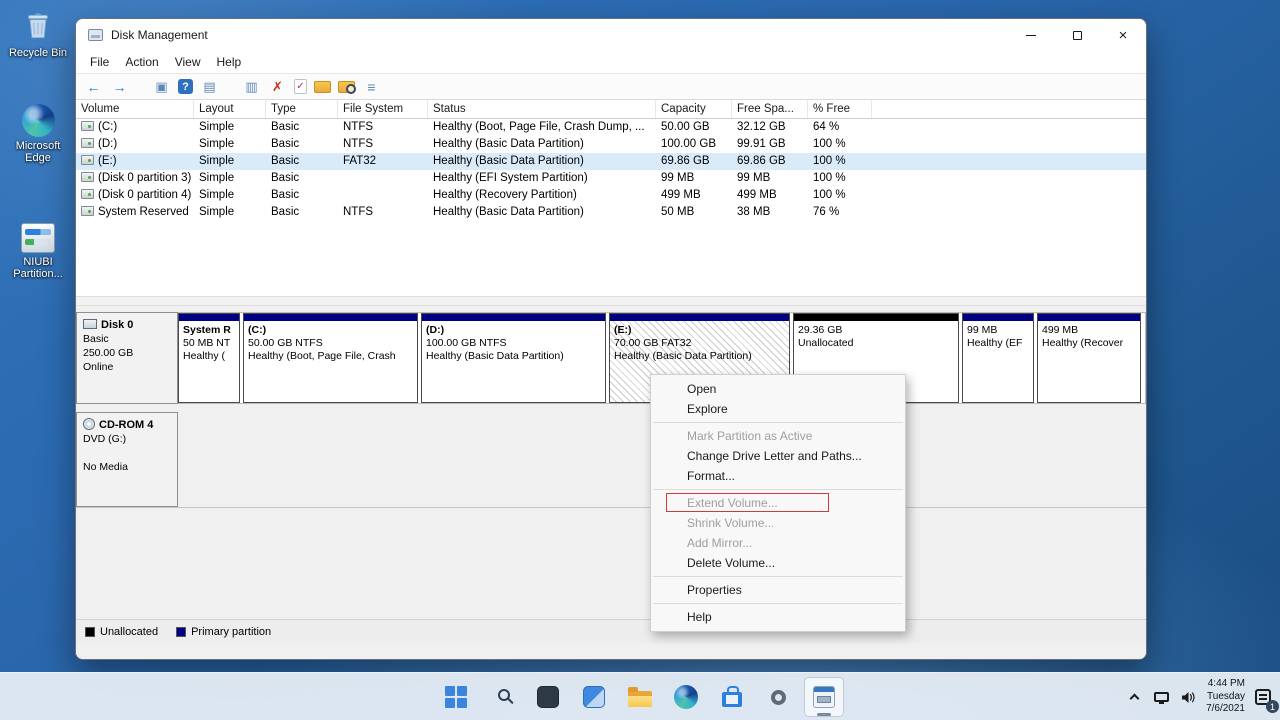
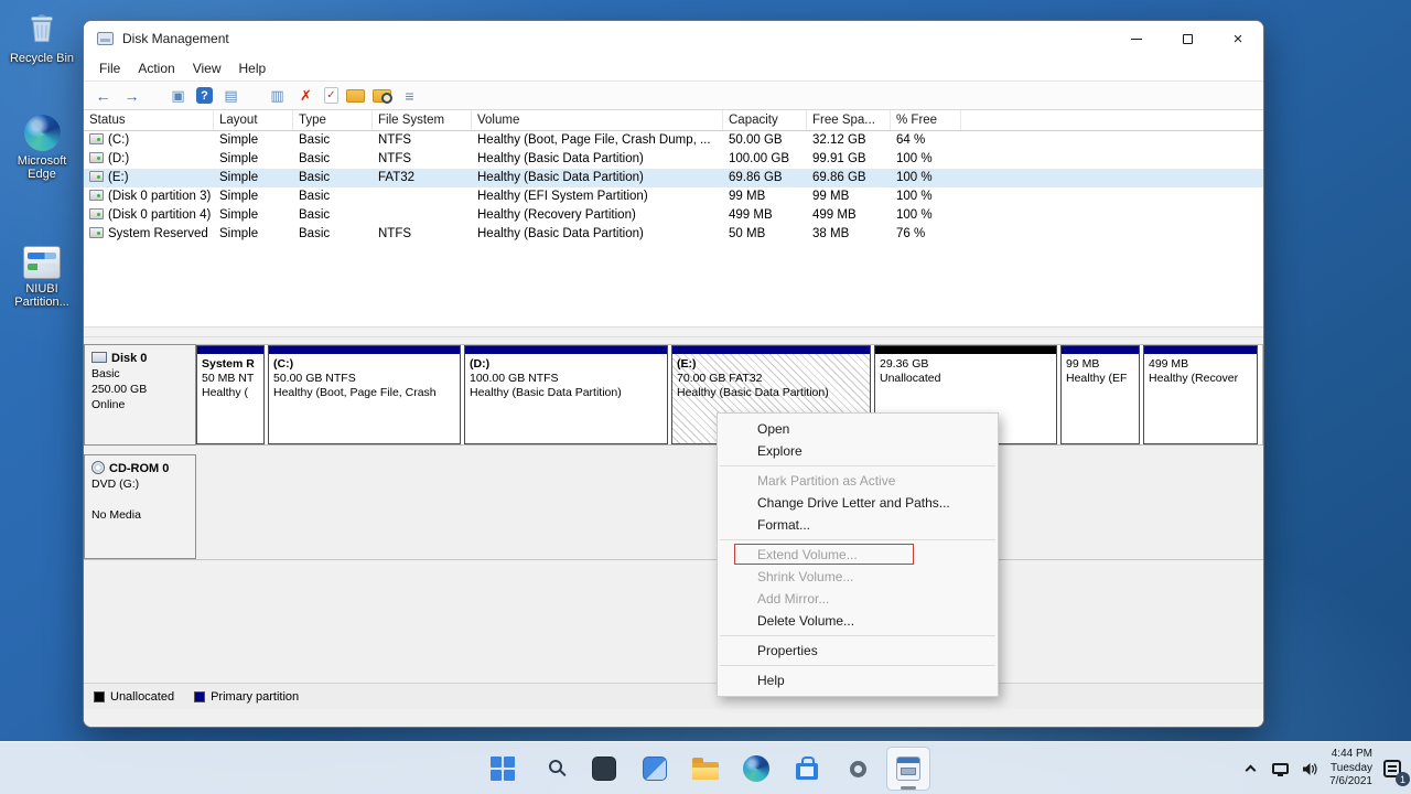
  Recycle Bin
  Microsoft Edge
  NIUBI Partition...
  Disk Management
  ×
  File
  Action
  View
  Help
- Volume
+ Status
  Layout
  Type
  File System
- Status
+ Volume
  Capacity
  Free Spa...
  % Free
  (C:)
  Simple
  Basic
  NTFS
  Healthy (Boot, Page File, Crash Dump, ...
  50.00 GB
  32.12 GB
  64 %
  (D:)
  Simple
  Basic
  NTFS
  Healthy (Basic Data Partition)
  100.00 GB
  99.91 GB
  100 %
  (E:)
  Simple
  Basic
  FAT32
  Healthy (Basic Data Partition)
  69.86 GB
  69.86 GB
  100 %
  (Disk 0 partition 3)
  Simple
  Basic
  Healthy (EFI System Partition)
  99 MB
  99 MB
  100 %
  (Disk 0 partition 4)
  Simple
  Basic
  Healthy (Recovery Partition)
  499 MB
  499 MB
  100 %
  System Reserved
  Simple
  Basic
  NTFS
  Healthy (Basic Data Partition)
  50 MB
  38 MB
  76 %
  Disk 0
  Basic
  250.00 GB
  Online
  System R
  50 MB NT
  Healthy (
  (C:)
  50.00 GB NTFS
  Healthy (Boot, Page File, Crash
  (D:)
  100.00 GB NTFS
  Healthy (Basic Data Partition)
  (E:)
  70.00 GB FAT32
  Healthy (Basic Data Partition)
  29.36 GB
  Unallocated
  99 MB
  Healthy (EF
  499 MB
  Healthy (Recover
- CD-ROM 4
+ CD-ROM 0
  DVD (G:)
  No Media
  Unallocated
  Primary partition
  Open
  Explore
  Mark Partition as Active
  Change Drive Letter and Paths...
  Format...
  Extend Volume...
  Shrink Volume...
  Add Mirror...
  Delete Volume...
  Properties
  Help
  4:44 PM
  Tuesday
  7/6/2021
  1
